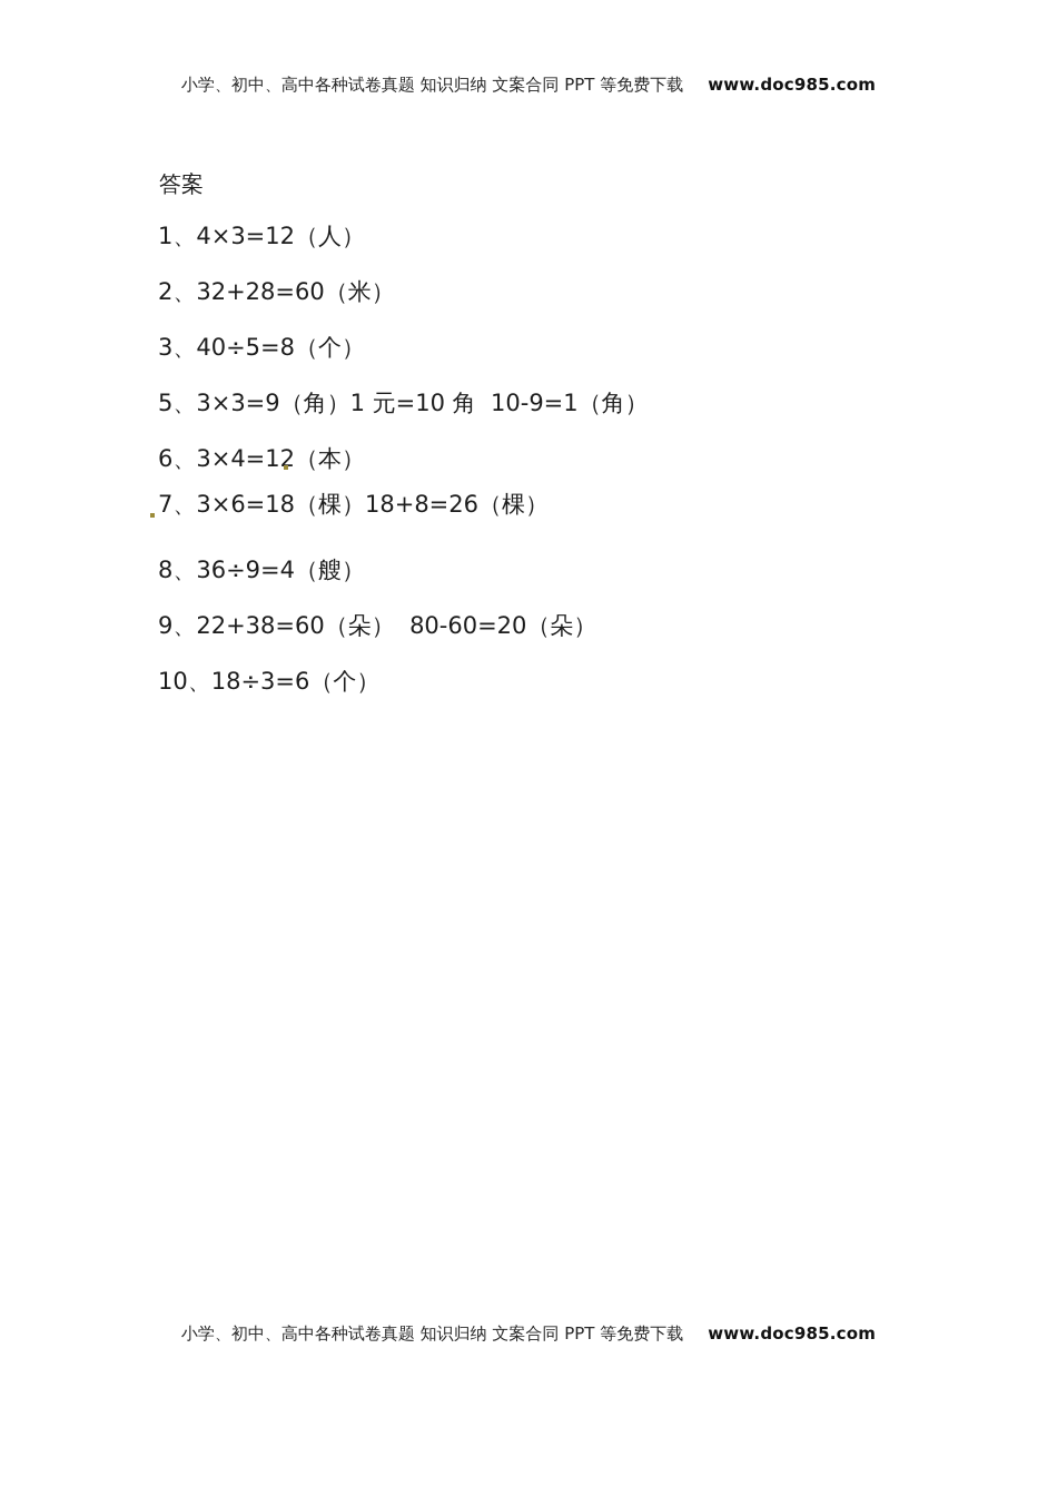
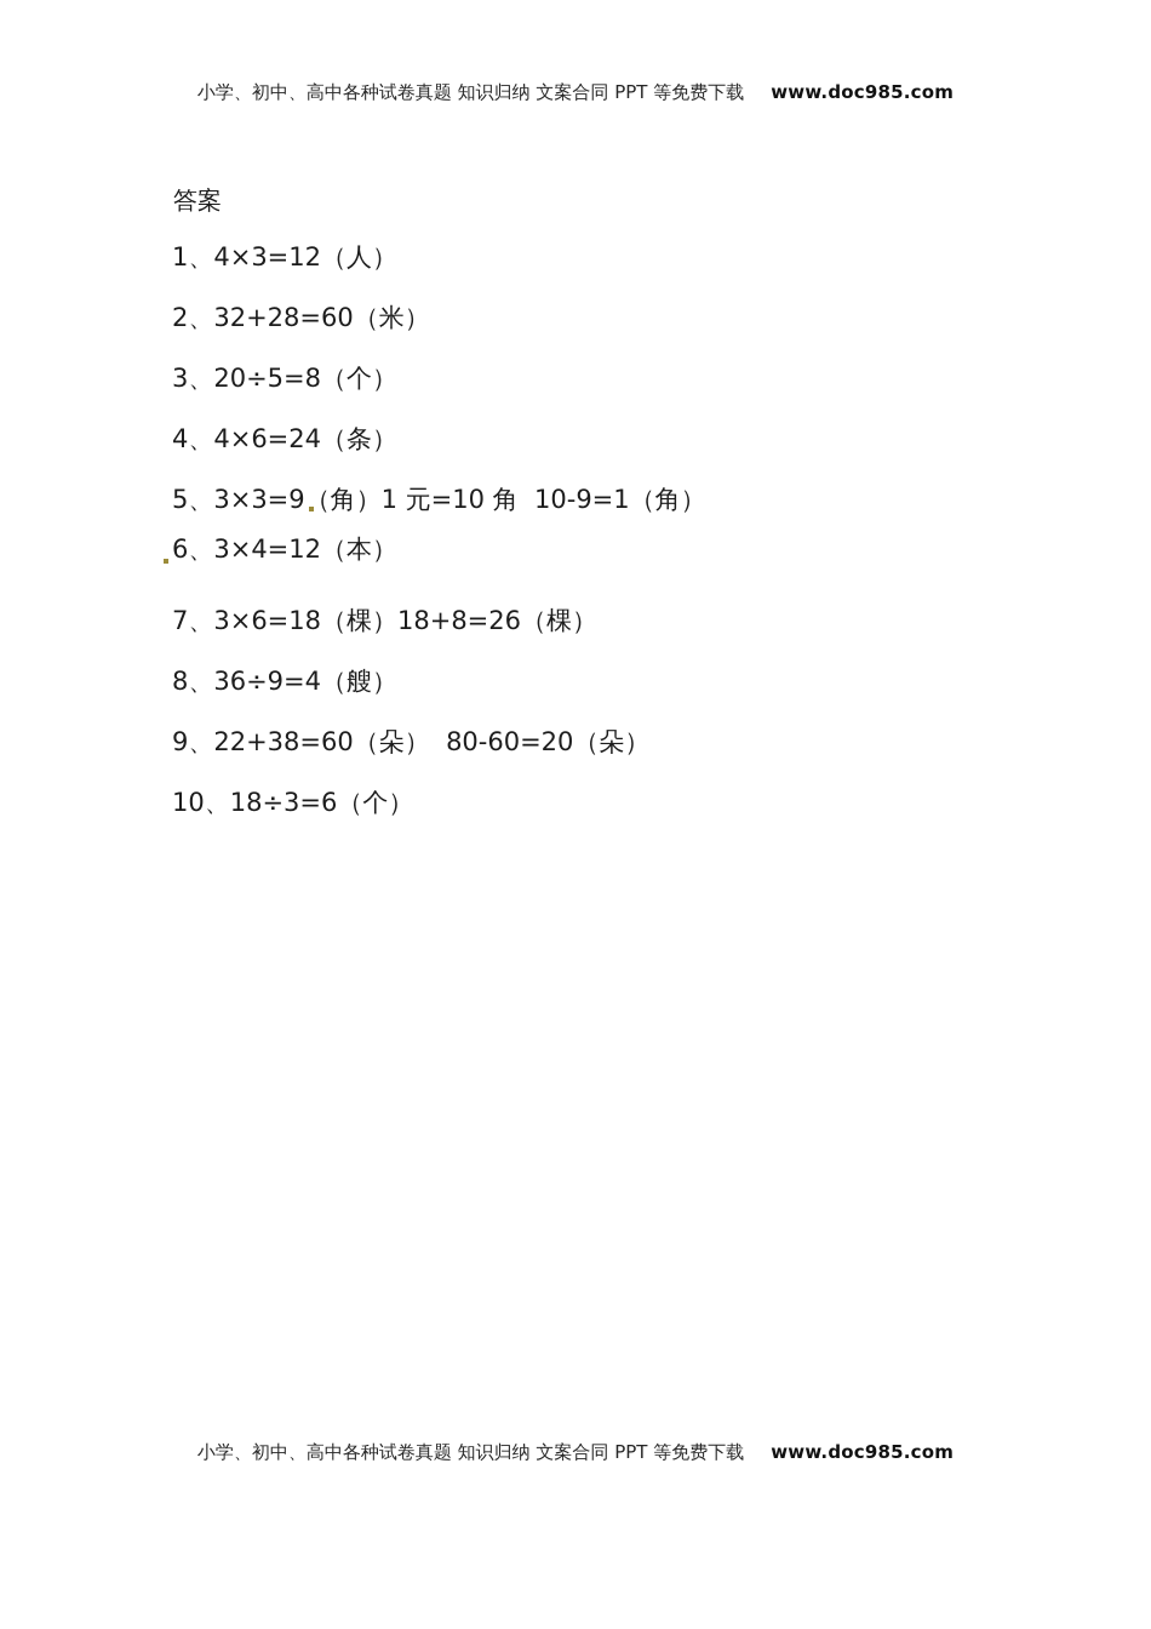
  小学、初中、高中各种试卷真题 知识归纳 文案合同 PPT 等免费下载
  www.doc985.com
  答案
  1、4×3=12（人）
  2、32+28=60（米）
- 3、40÷5=8（个）
+ 3、20÷5=8（个）
+ 4、4×6=24（条）
  5、3×3=9（角）1 元=10 角 10-9=1（角）
  6、3×4=12（本）
  7、3×6=18（棵）18+8=26（棵）
  8、36÷9=4（艘）
  9、22+38=60（朵） 80-60=20（朵）
  10、18÷3=6（个）
  小学、初中、高中各种试卷真题 知识归纳 文案合同 PPT 等免费下载
  www.doc985.com
